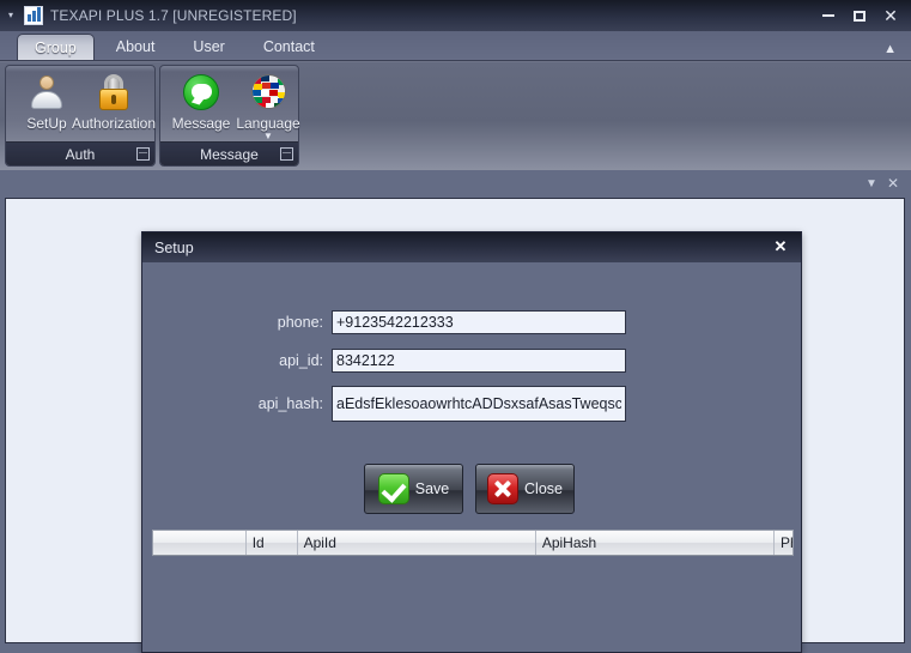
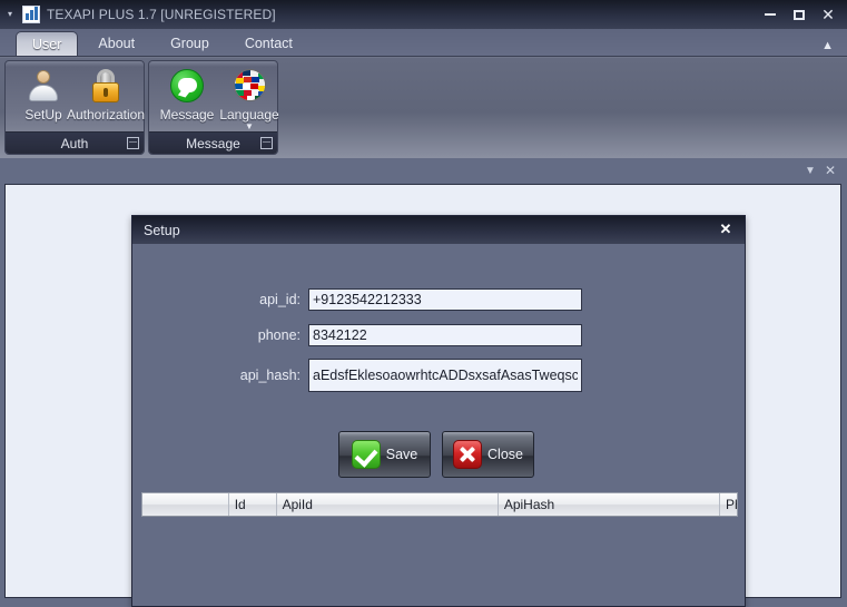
  ▾
  TEXAPI PLUS 1.7 [UNREGISTERED]
  ✕
- Group
+ User
  About
- User
+ Group
  Contact
  ▲
  SetUp
  Authorization
  Auth
  Message
  Language
  ▼
  Message
  ▼
  ✕
  Setup
  ✕
- phone:
+ api_id:
  +9123542212333
- api_id:
+ phone:
  8342122
  api_hash:
  aEdsfEklesoaowrhtcADDsxsafAsasTweqsc
  Save
  Close
  Id
  ApiId
  ApiHash
